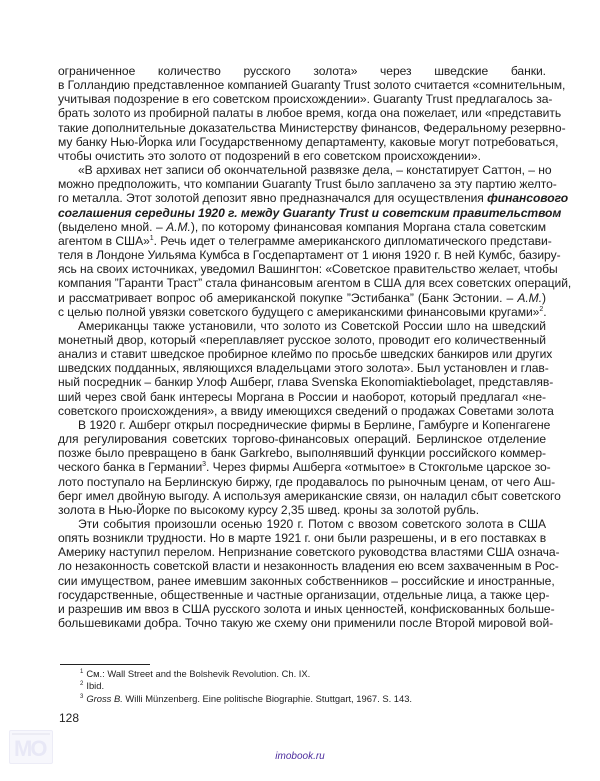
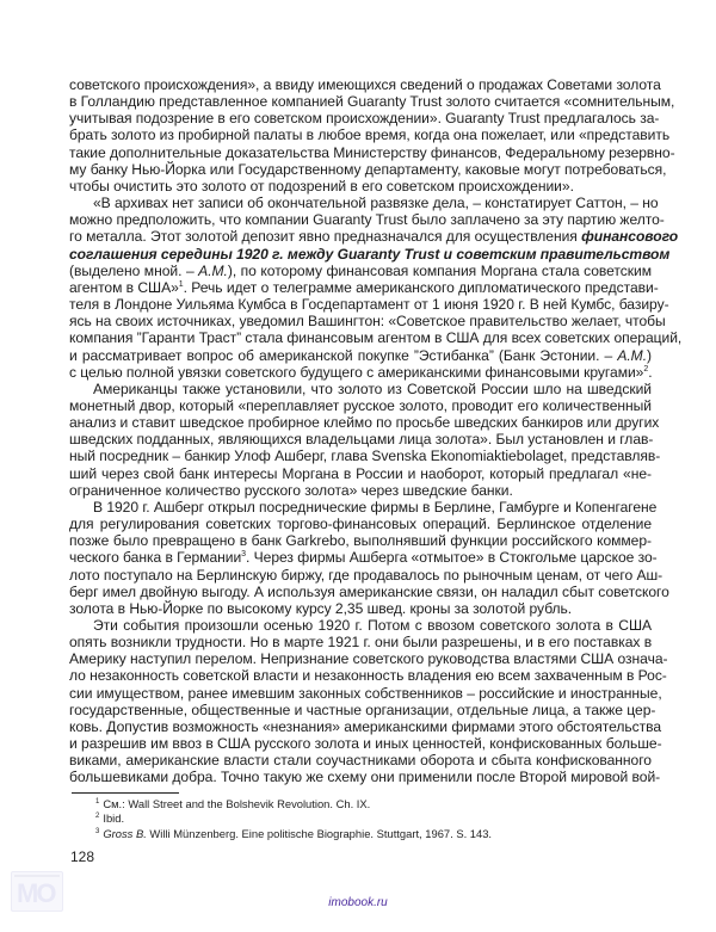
- ограниченное количество русского золота» через шведские банки.
+ советского происхождения», а ввиду имеющихся сведений о продажах Советами золота
  в Голландию представленное компанией Guaranty Trust золото считается «сомнительным,
  учитывая подозрение в его советском происхождении». Guaranty Trust предлагалось за-
  брать золото из пробирной палаты в любое время, когда она пожелает, или «представить
  такие дополнительные доказательства Министерству финансов, Федеральному резервно-
  му банку Нью-Йорка или Государственному департаменту, каковые могут потребоваться,
  чтобы очистить это золото от подозрений в его советском происхождении».
  «В архивах нет записи об окончательной развязке дела, – констатирует Саттон, – но
  можно предположить, что компании Guaranty Trust было заплачено за эту партию желто-
  го металла. Этот золотой депозит явно предназначался для осуществления финансового
  соглашения середины 1920 г. между Guaranty Trust и советским правительством
  (выделено мной. – А.М.), по которому финансовая компания Моргана стала советским
  агентом в США» . Речь идет о телеграмме американского дипломатического представи-
  теля в Лондоне Уильяма Кумбса в Госдепартамент от 1 июня 1920 г. В ней Кумбс, базиру-
  ясь на своих источниках, уведомил Вашингтон: «Советское правительство желает, чтобы
  компания ”Гаранти Траст” стала финансовым агентом в США для всех советских операций,
  и рассматривает вопрос об американской покупке ”Эстибанка” (Банк Эстонии. – А.М.)
  с целью полной увязки советского будущего с американскими финансовыми кругами» .
  Американцы также установили, что золото из Советской России шло на шведский
  монетный двор, который «переплавляет русское золото, проводит его количественный
  анализ и ставит шведское пробирное клеймо по просьбе шведских банкиров или других
- шведских подданных, являющихся владельцами этого золота». Был установлен и глав-
+ шведских подданных, являющихся владельцами лица золота». Был установлен и глав-
  ный посредник – банкир Улоф Ашберг, глава Svenska Ekonomiaktiebolaget, представляв-
  ший через свой банк интересы Моргана в России и наоборот, который предлагал «не-
- советского происхождения», а ввиду имеющихся сведений о продажах Советами золота
+ ограниченное количество русского золота» через шведские банки.
  В 1920 г. Ашберг открыл посреднические фирмы в Берлине, Гамбурге и Копенгагене
  для регулирования советских торгово-финансовых операций. Берлинское отделение
  позже было превращено в банк Garkrebo, выполнявший функции российского коммер-
  ческого банка в Германии . Через фирмы Ашберга «отмытое» в Стокгольме царское зо-
  лото поступало на Берлинскую биржу, где продавалось по рыночным ценам, от чего Аш-
  берг имел двойную выгоду. А используя американские связи, он наладил сбыт советского
  золота в Нью-Йорке по высокому курсу 2,35 швед. кроны за золотой рубль.
  Эти события произошли осенью 1920 г. Потом с ввозом советского золота в США
  опять возникли трудности. Но в марте 1921 г. они были разрешены, и в его поставках в
  Америку наступил перелом. Непризнание советского руководства властями США означа-
  ло незаконность советской власти и незаконность владения ею всем захваченным в Рос-
  сии имуществом, ранее имевшим законных собственников – российские и иностранные,
  государственные, общественные и частные организации, отдельные лица, а также цер-
+ ковь. Допустив возможность «незнания» американскими фирмами этого обстоятельства
  и разрешив им ввоз в США русского золота и иных ценностей, конфискованных больше-
+ виками, американские власти стали соучастниками оборота и сбыта конфискованного
  большевиками добра. Точно такую же схему они применили после Второй мировой вой-
  См.: Wall Street and the Bolshevik Revolution. Ch. IX.
  Ibid.
  Gross B. Willi Münzenberg. Eine politische Biographie. Stuttgart, 1967. S. 143.
  128
  imobook.ru
